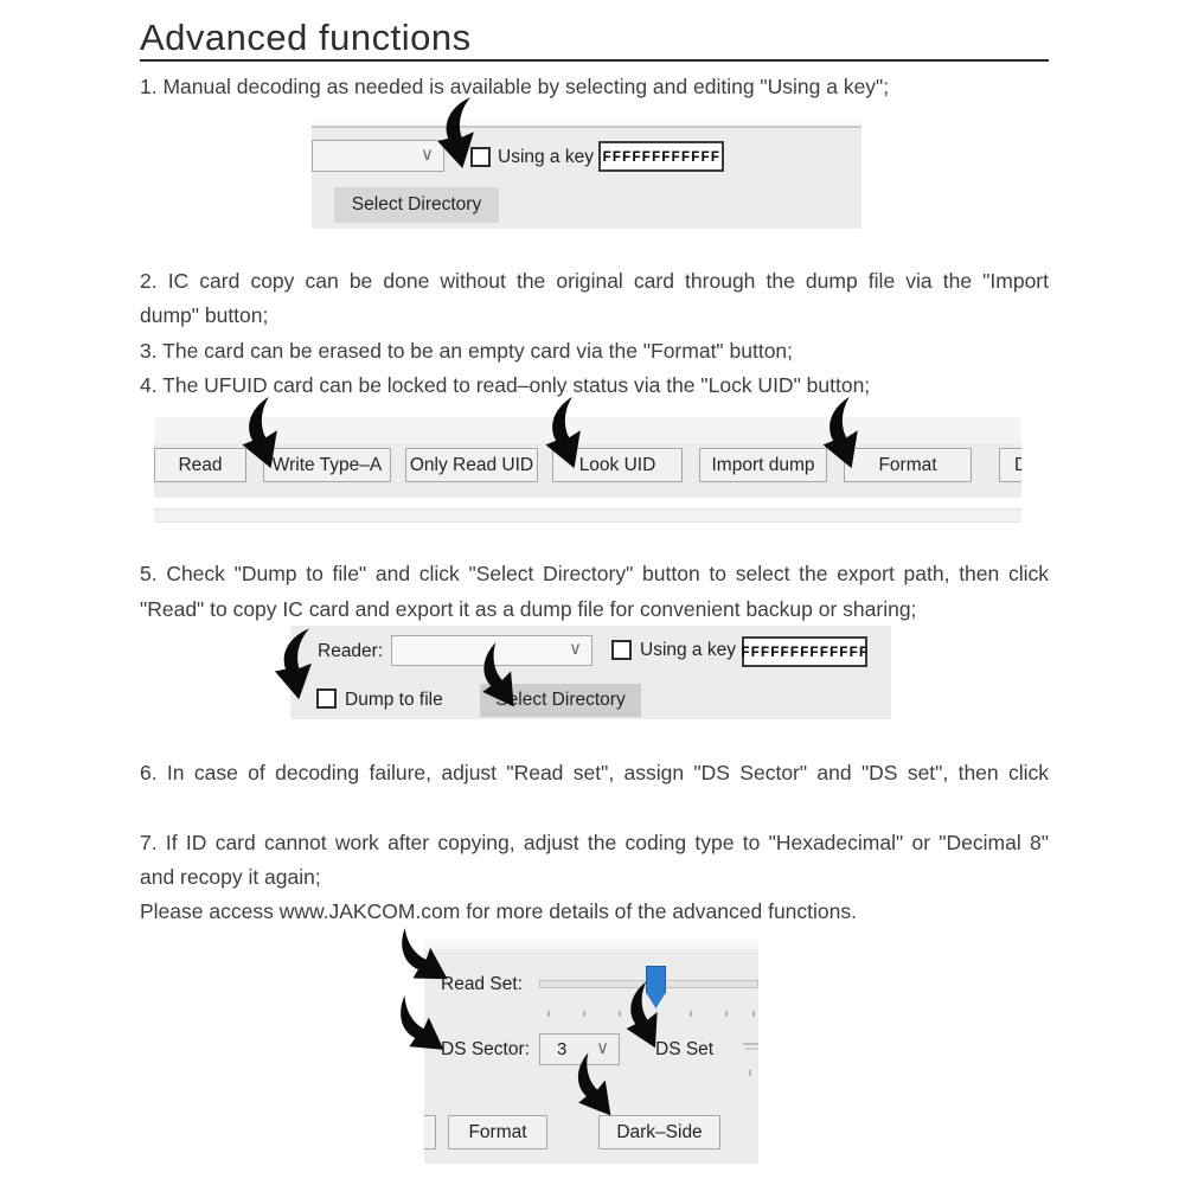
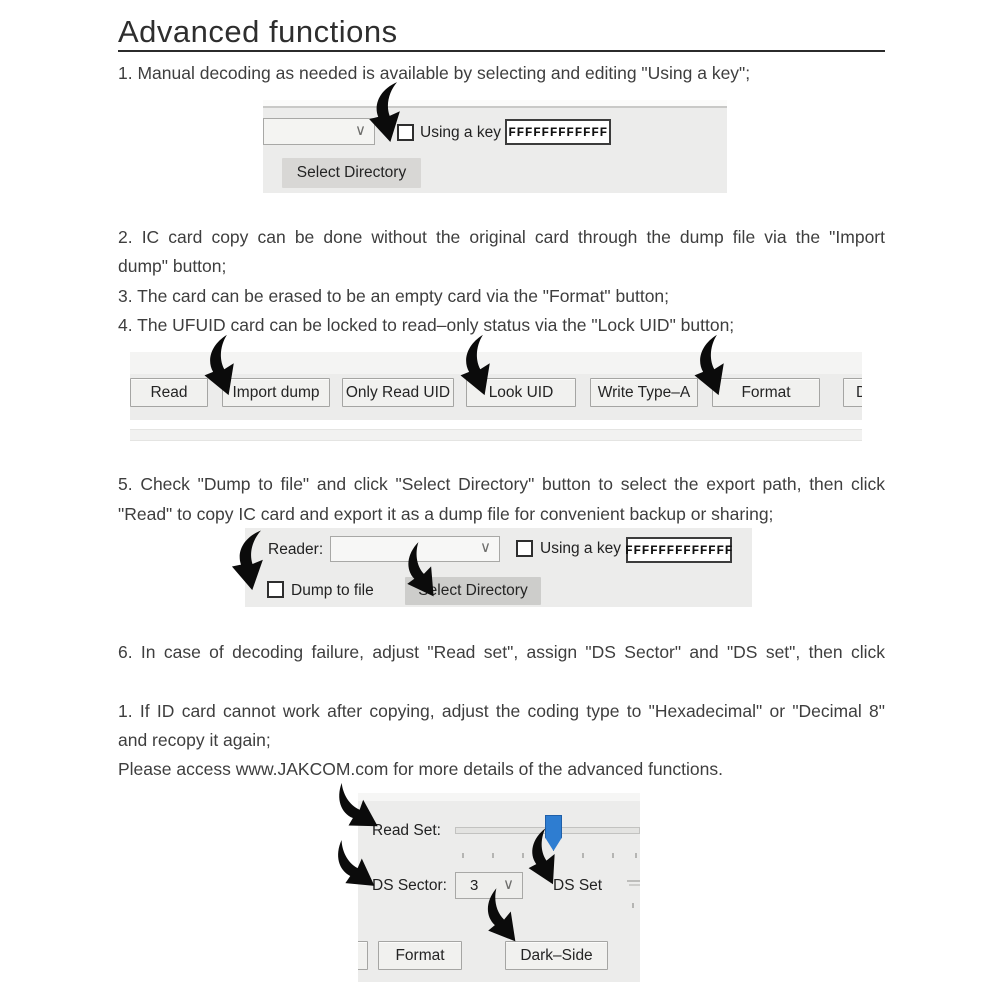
  Advanced functions
  1. Manual decoding as needed is available by selecting and editing "Using a key";
  2. IC card copy can be done without the original card through the dump file via the "Import
  dump" button;
  3. The card can be erased to be an empty card via the "Format" button;
  4. The UFUID card can be locked to read–only status via the "Lock UID" button;
  5. Check "Dump to file" and click "Select Directory" button to select the export path, then click
  "Read" to copy IC card and export it as a dump file for convenient backup or sharing;
  6. In case of decoding failure, adjust "Read set", assign "DS Sector" and "DS set", then click
- 7. If ID card cannot work after copying, adjust the coding type to "Hexadecimal" or "Decimal 8"
+ 1. If ID card cannot work after copying, adjust the coding type to "Hexadecimal" or "Decimal 8"
  and recopy it again;
  Please access www.JAKCOM.com for more details of the advanced functions.
  ∨
  Using a key
  FFFFFFFFFFFF
  Select Directory
  Read
- Write Type–A
+ Import dump
  Only Read UID
  Look UID
- Import dump
+ Write Type–A
  Format
  Reader:
  ∨
  Using a key
  FFFFFFFFFFFFF
  Dump to file
  lect Directory
  Read Set:
  DS Sector:
  3
  ∨
  DS Set
  Format
  Dark–Side
